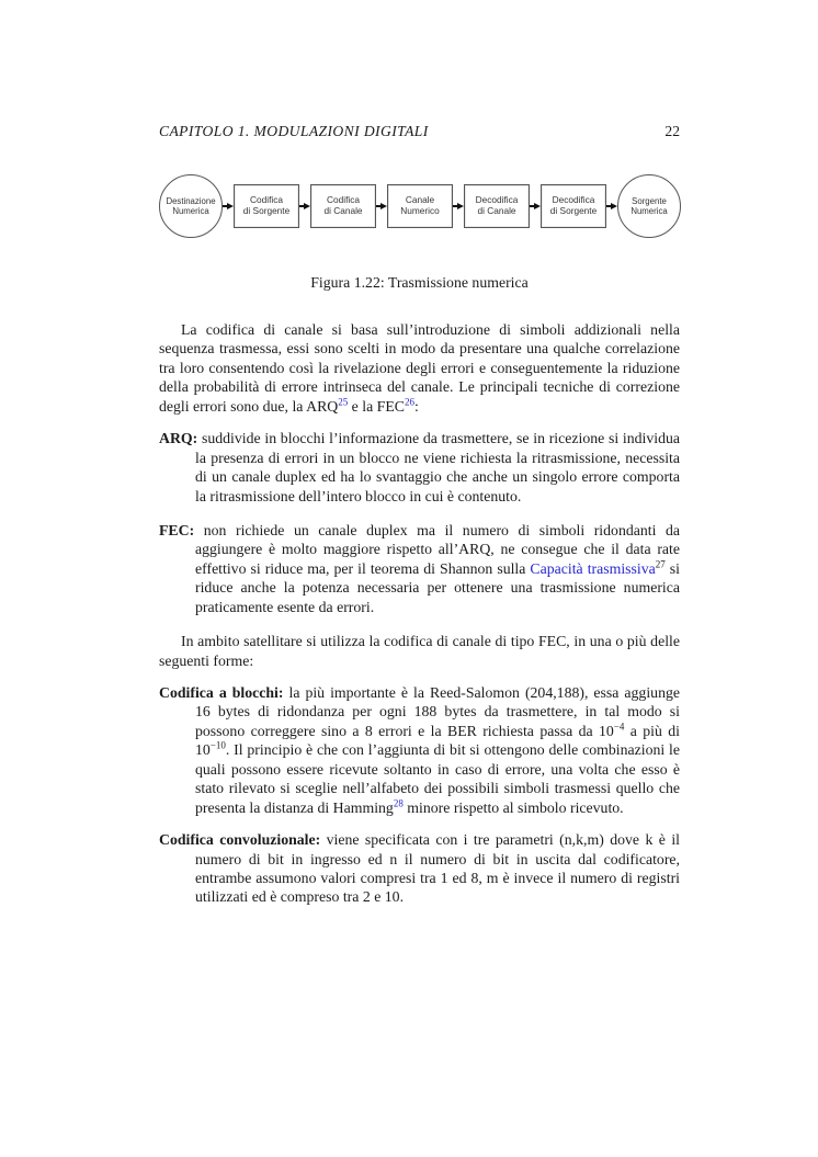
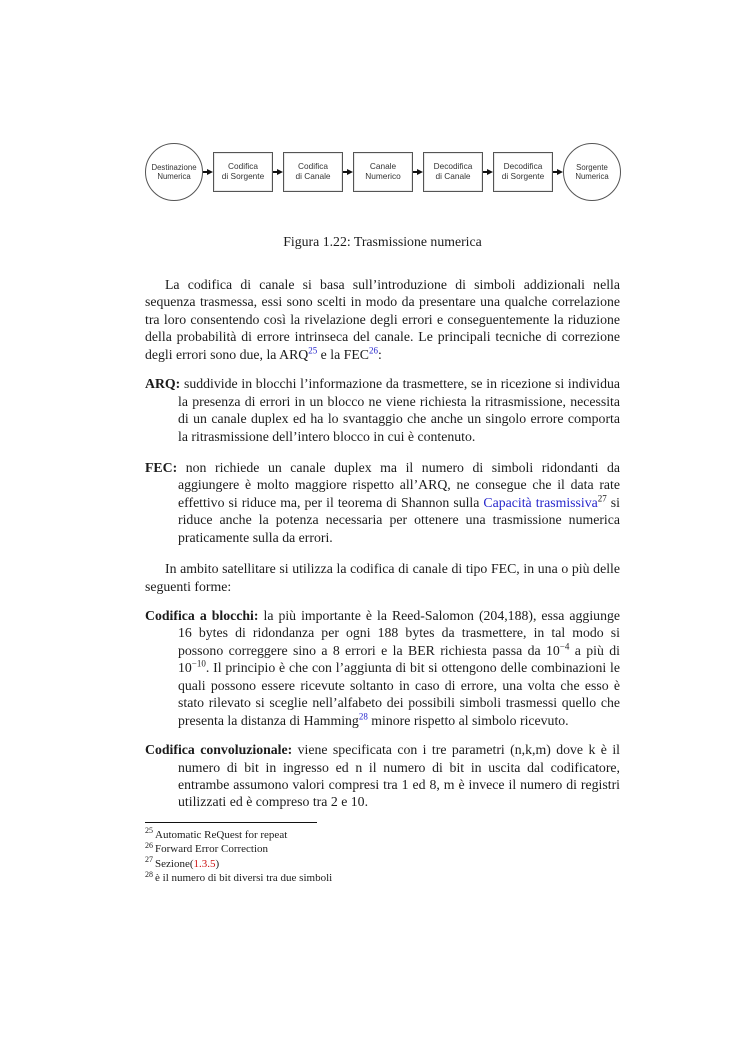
- CAPITOLO 1. MODULAZIONI DIGITALI
- 22
  Destinazione
  Numerica
  Codifica
  di Sorgente
  Codifica
  di Canale
  Canale
  Numerico
  Decodifica
  di Canale
  Decodifica
  di Sorgente
  Sorgente
  Numerica
  Figura 1.22: Trasmissione numerica
  La codifica di canale si basa sull’introduzione di simboli addizionali nella sequenza trasmessa, essi sono scelti in modo da presentare una qualche correlazione tra loro consentendo così la rivelazione degli errori e conseguentemente la riduzione della probabilità di errore intrinseca del canale. Le principali tecniche di correzione degli errori sono due, la ARQ25 e la FEC26:
  ARQ: suddivide in blocchi l’informazione da trasmettere, se in ricezione si individua la presenza di errori in un blocco ne viene richiesta la ritrasmissione, necessita di un canale duplex ed ha lo svantaggio che anche un singolo errore comporta la ritrasmissione dell’intero blocco in cui è contenuto.
- FEC: non richiede un canale duplex ma il numero di simboli ridondanti da aggiungere è molto maggiore rispetto all’ARQ, ne consegue che il data rate effettivo si riduce ma, per il teorema di Shannon sulla Capacità trasmissiva27 si riduce anche la potenza necessaria per ottenere una trasmissione numerica praticamente esente da errori.
+ FEC: non richiede un canale duplex ma il numero di simboli ridondanti da aggiungere è molto maggiore rispetto all’ARQ, ne consegue che il data rate effettivo si riduce ma, per il teorema di Shannon sulla Capacità trasmissiva27 si riduce anche la potenza necessaria per ottenere una trasmissione numerica praticamente sulla da errori.
  In ambito satellitare si utilizza la codifica di canale di tipo FEC, in una o più delle seguenti forme:
  Codifica a blocchi: la più importante è la Reed-Salomon (204,188), essa aggiunge 16 bytes di ridondanza per ogni 188 bytes da trasmettere, in tal modo si possono correggere sino a 8 errori e la BER richiesta passa da 10−4 a più di 10−10. Il principio è che con l’aggiunta di bit si ottengono delle combinazioni le quali possono essere ricevute soltanto in caso di errore, una volta che esso è stato rilevato si sceglie nell’alfabeto dei possibili simboli trasmessi quello che presenta la distanza di Hamming28 minore rispetto al simbolo ricevuto.
  Codifica convoluzionale: viene specificata con i tre parametri (n,k,m) dove k è il numero di bit in ingresso ed n il numero di bit in uscita dal codificatore, entrambe assumono valori compresi tra 1 ed 8, m è invece il numero di registri utilizzati ed è compreso tra 2 e 10.
+ 25 Automatic ReQuest for repeat
+ 26 Forward Error Correction
+ 27 Sezione(1.3.5)
+ 28 è il numero di bit diversi tra due simboli
